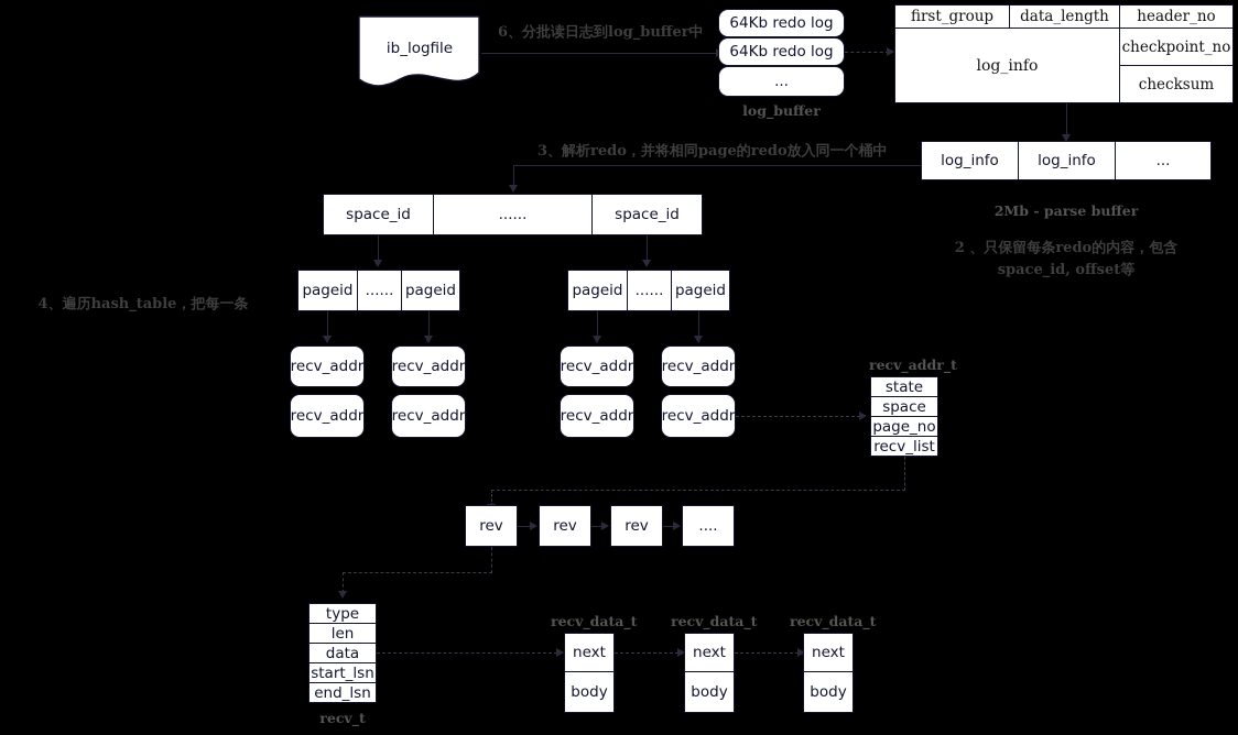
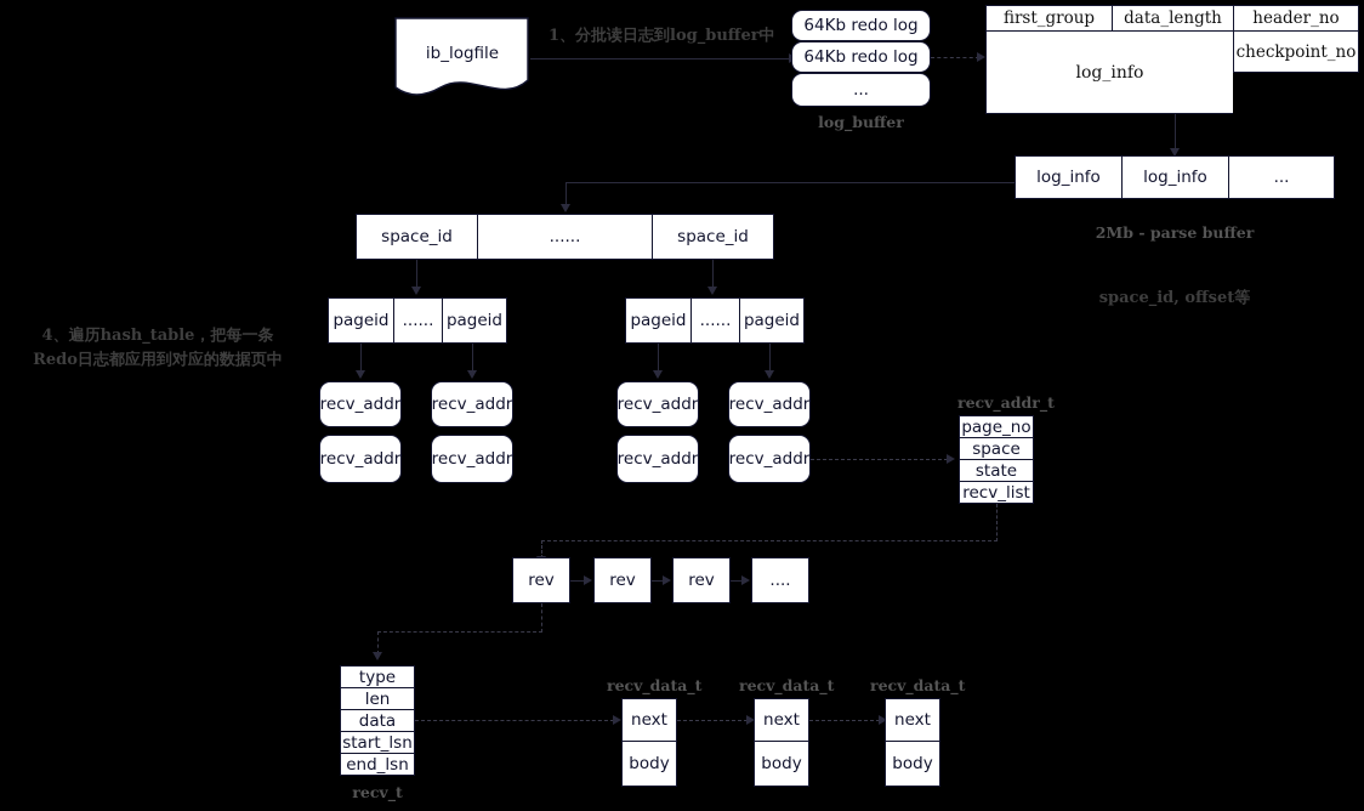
  ib_logfile
- 6、分批读日志到log_buffer中
+ 1、分批读日志到log_buffer中
  64Kb redo log
  64Kb redo log
  ...
  log_buffer
  first_group
  data_length
  header_no
  log_info
  checkpoint_no
- checksum
  log_info
  log_info
  ...
  2Mb - parse buffer
- 2 、只保留每条redo的内容，包含
  space_id, offset等
- 3、解析redo，并将相同page的redo放入同一个桶中
  space_id
  ......
  space_id
  pageid
  ......
  pageid
  pageid
  ......
  pageid
  recv_addr
  recv_addr
  recv_addr
  recv_addr
  recv_addr
  recv_addr
  recv_addr
  recv_addr
  recv_addr_t
- state
+ page_no
  space
- page_no
+ state
  recv_list
  rev
  rev
  rev
  ....
  type
  len
  data
  start_lsn
  end_lsn
  recv_t
  recv_data_t
  next
  body
  recv_data_t
  next
  body
  recv_data_t
  next
  body
  4、遍历hash_table，把每一条
+ Redo日志都应用到对应的数据页中
